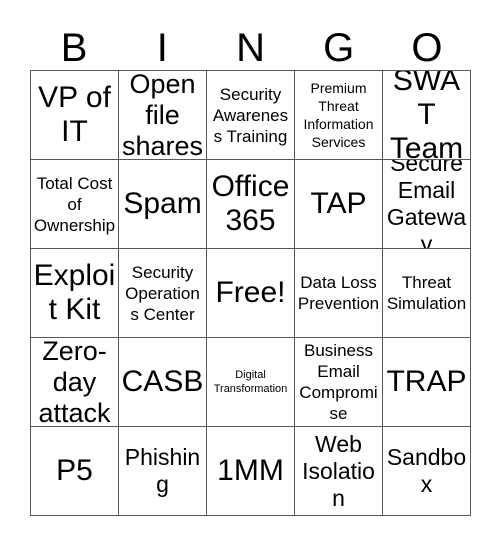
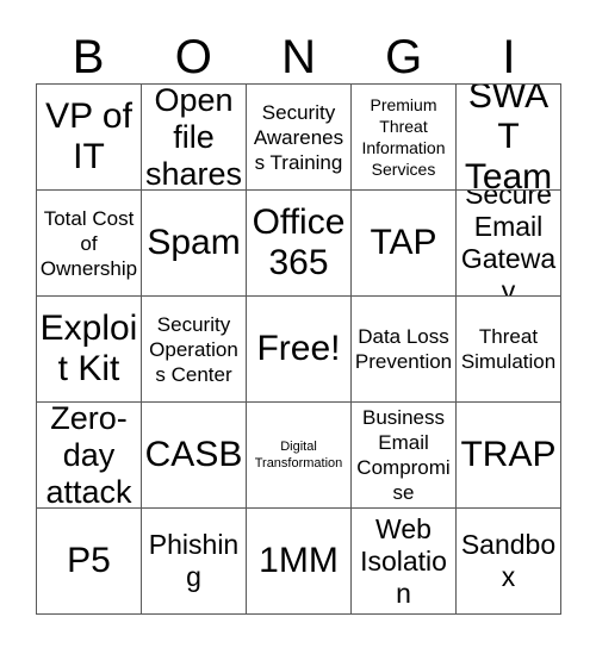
  B
- I
+ O
  N
  G
- O
+ I
  VP of IT
  Open file shares
  Security Awareness Training
  Premium Threat Information Services
  SWAT Team
  Total Cost of Ownership
  Spam
  Office 365
  TAP
  Secure Email Gateway
  Exploit Kit
  Security Operations Center
  Free!
  Data Loss Prevention
  Threat Simulation
  Zero-day attack
  CASB
  Digital Transformation
  Business Email Compromise
  TRAP
  P5
  Phishing
  1MM
  Web Isolation
  Sandbox
